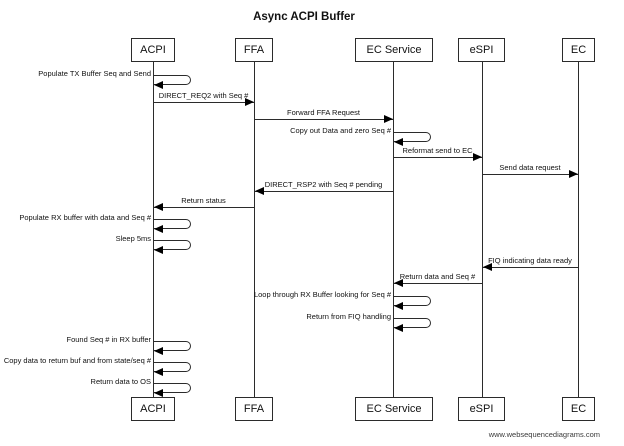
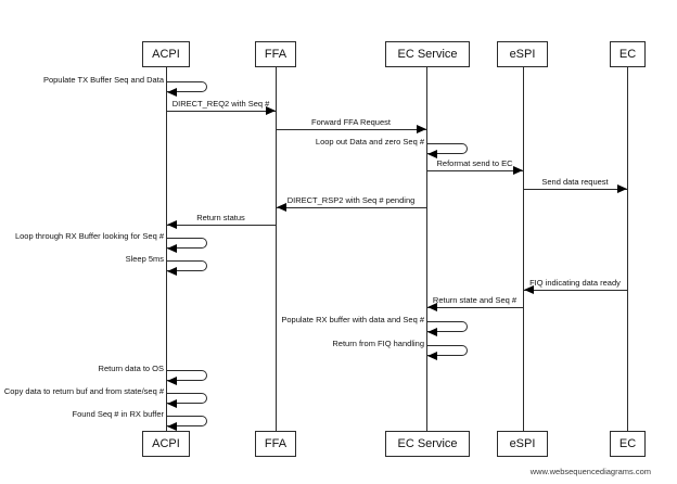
- Async ACPI Buffer
  ACPI
  FFA
  EC Service
  eSPI
  EC
- Populate TX Buffer Seq and Send
+ Populate TX Buffer Seq and Data
  DIRECT_REQ2 with Seq #
  Forward FFA Request
- Copy out Data and zero Seq #
+ Loop out Data and zero Seq #
  Reformat send to EC
  Send data request
  DIRECT_RSP2 with Seq # pending
  Return status
- Populate RX buffer with data and Seq #
+ Loop through RX Buffer looking for Seq #
  Sleep 5ms
  FIQ indicating data ready
- Return data and Seq #
+ Return state and Seq #
- Loop through RX Buffer looking for Seq #
+ Populate RX buffer with data and Seq #
  Return from FIQ handling
- Found Seq # in RX buffer
+ Return data to OS
  Copy data to return buf and from state/seq #
- Return data to OS
+ Found Seq # in RX buffer
  ACPI
  FFA
  EC Service
  eSPI
  EC
  www.websequencediagrams.com
